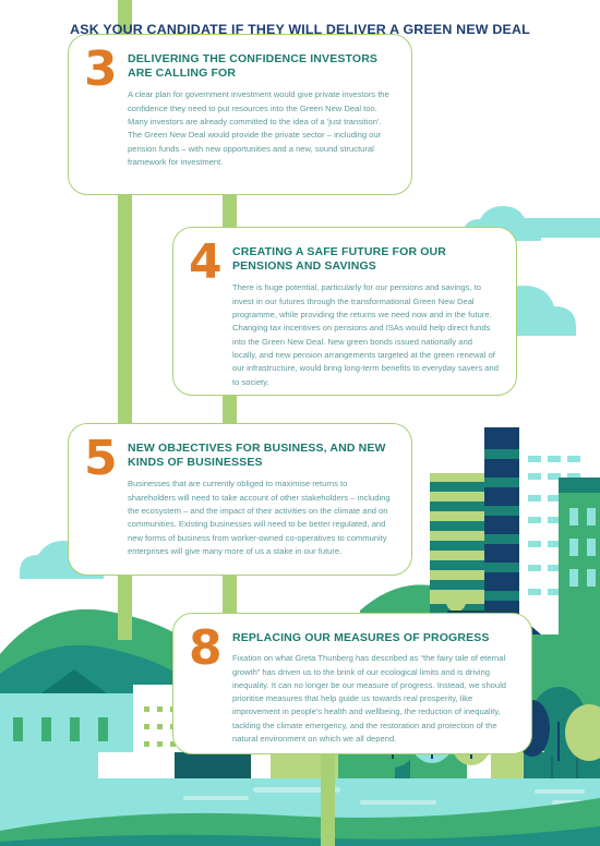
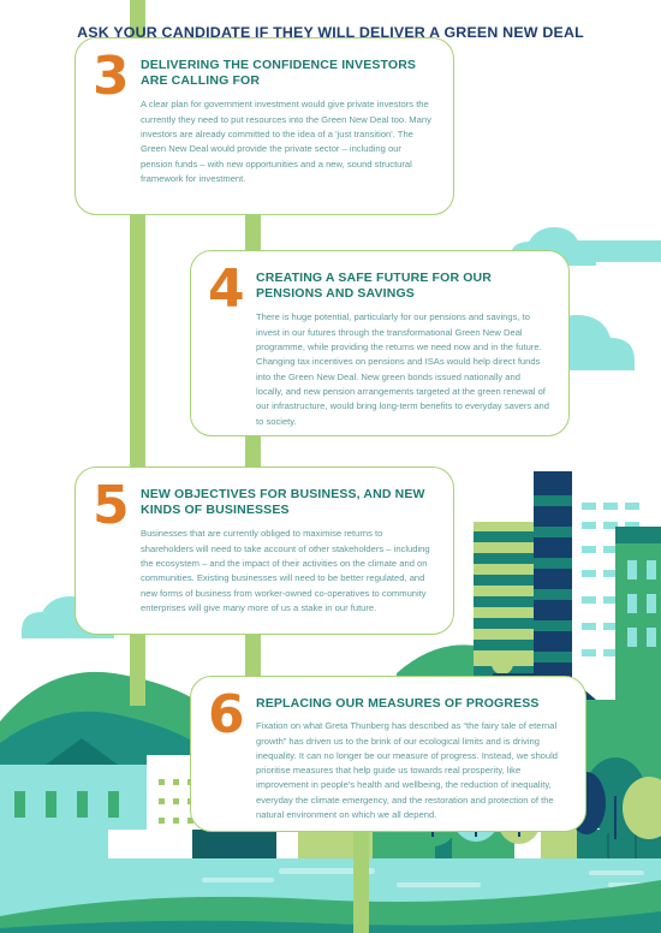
  3
  DELIVERING THE CONFIDENCE INVESTORS ARE CALLING FOR
- A clear plan for government investment would give private investors the confidence they need to put resources into the Green New Deal too. Many investors are already committed to the idea of a 'just transition'. The Green New Deal would provide the private sector – including our pension funds – with new opportunities and a new, sound structural framework for investment.
+ A clear plan for government investment would give private investors the currently they need to put resources into the Green New Deal too. Many investors are already committed to the idea of a 'just transition'. The Green New Deal would provide the private sector – including our pension funds – with new opportunities and a new, sound structural framework for investment.
  4
  CREATING A SAFE FUTURE FOR OUR PENSIONS AND SAVINGS
  There is huge potential, particularly for our pensions and savings, to invest in our futures through the transformational Green New Deal programme, while providing the returns we need now and in the future. Changing tax incentives on pensions and ISAs would help direct funds into the Green New Deal. New green bonds issued nationally and locally, and new pension arrangements targeted at the green renewal of our infrastructure, would bring long-term benefits to everyday savers and to society.
  5
  NEW OBJECTIVES FOR BUSINESS, AND NEW KINDS OF BUSINESSES
  Businesses that are currently obliged to maximise returns to shareholders will need to take account of other stakeholders – including the ecosystem – and the impact of their activities on the climate and on communities. Existing businesses will need to be better regulated, and new forms of business from worker-owned co-operatives to community enterprises will give many more of us a stake in our future.
- 8
+ 6
  REPLACING OUR MEASURES OF PROGRESS
- Fixation on what Greta Thunberg has described as “the fairy tale of eternal growth” has driven us to the brink of our ecological limits and is driving inequality. It can no longer be our measure of progress. Instead, we should prioritise measures that help guide us towards real prosperity, like improvement in people's health and wellbeing, the reduction of inequality, tackling the climate emergency, and the restoration and protection of the natural environment on which we all depend.
+ Fixation on what Greta Thunberg has described as “the fairy tale of eternal growth” has driven us to the brink of our ecological limits and is driving inequality. It can no longer be our measure of progress. Instead, we should prioritise measures that help guide us towards real prosperity, like improvement in people's health and wellbeing, the reduction of inequality, everyday the climate emergency, and the restoration and protection of the natural environment on which we all depend.
  ASK YOUR CANDIDATE IF THEY WILL DELIVER A GREEN NEW DEAL
